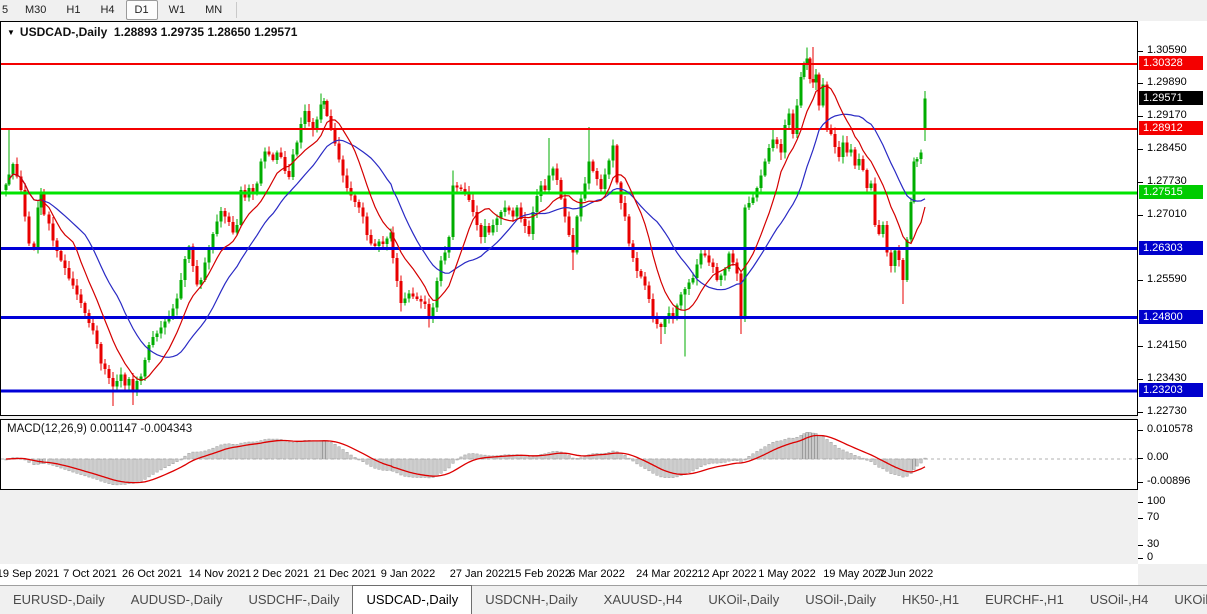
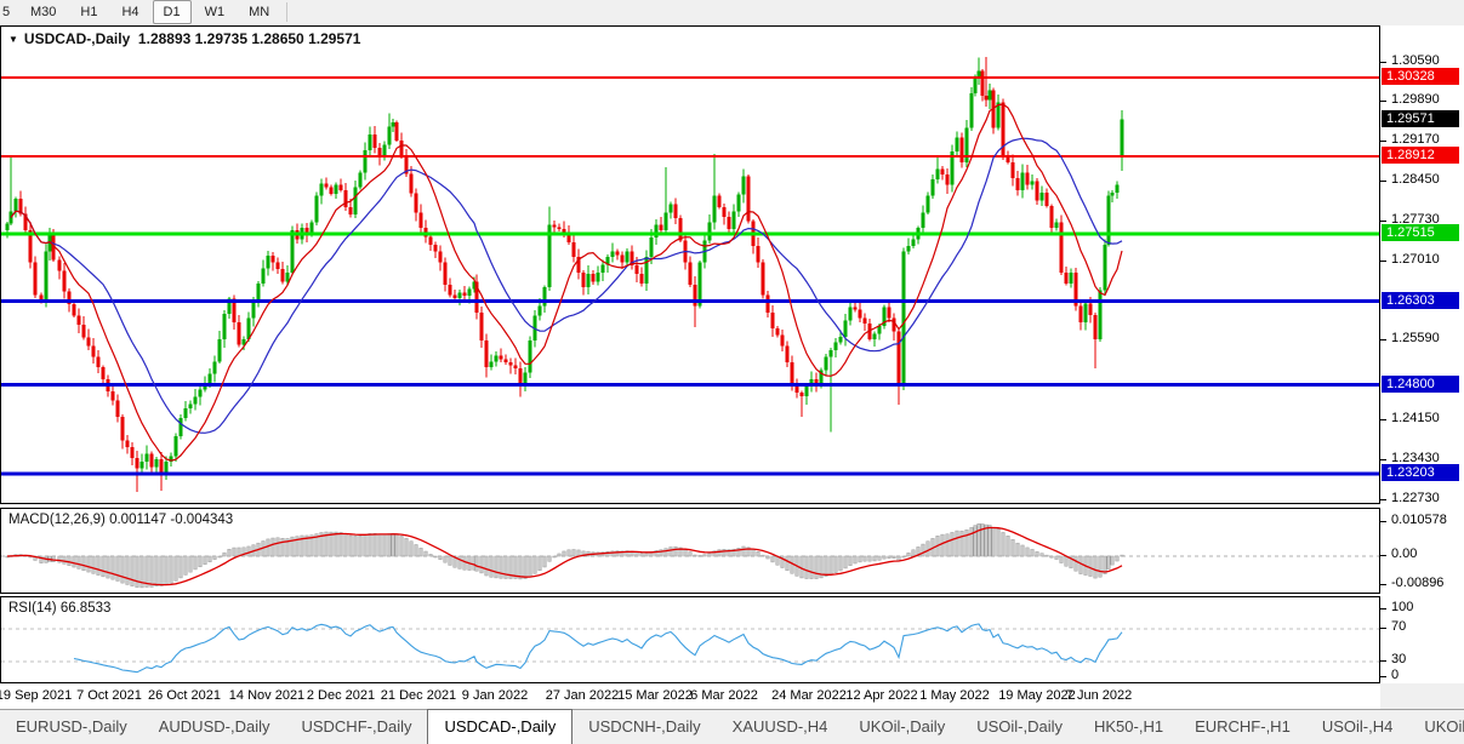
  5
  M30
  H1
  H4
  D1
  W1
  MN
  ▼
  USDCAD-,Daily 1.28893 1.29735 1.28650 1.29571
  MACD(12,26,9) 0.001147 -0.004343
+ RSI(14) 66.8533
  1.30590
  1.29890
  1.29170
  1.28450
  1.27730
  1.27010
  1.25590
  1.24150
  1.23430
  1.22730
  1.30328
  1.29571
  1.28912
  1.27515
  1.26303
  1.24800
  1.23203
  0.010578
  0.00
  -0.00896
  100
  70
  30
  0
  9 Sep 2021
  7 Oct 2021
  26 Oct 2021
  14 Nov 2021
  2 Dec 2021
  21 Dec 2021
  9 Jan 2022
  27 Jan 2022
- 15 Feb 2022
+ 15 Mar 2022
  6 Mar 2022
  24 Mar 2022
  12 Apr 2022
  1 May 2022
  19 May 2022
  7 Jun 2022
  EURUSD-,Daily
  AUDUSD-,Daily
  USDCHF-,Daily
  USDCAD-,Daily
  USDCNH-,Daily
  XAUUSD-,H4
  UKOil-,Daily
  USOil-,Daily
  HK50-,H1
  EURCHF-,H1
  USOil-,H4
